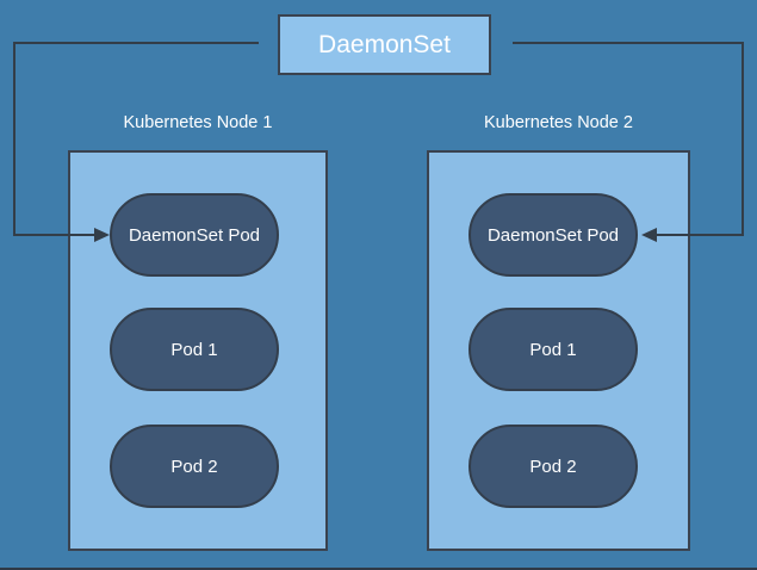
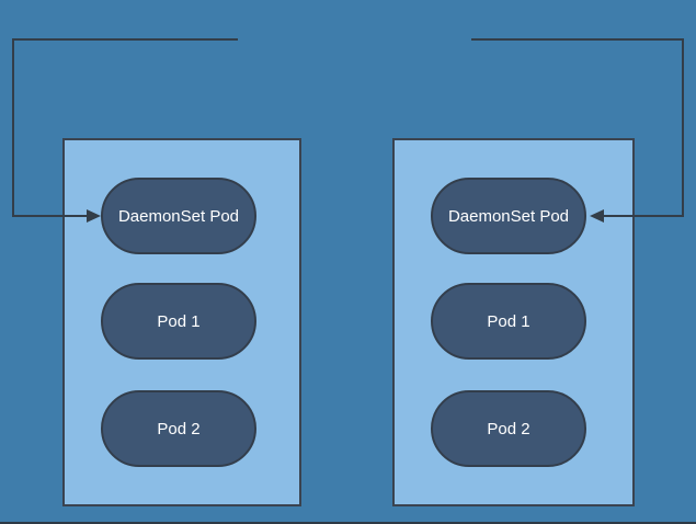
- DaemonSet
- Kubernetes Node 1
- Kubernetes Node 2
  DaemonSet Pod
  Pod 1
  Pod 2
  DaemonSet Pod
  Pod 1
  Pod 2
